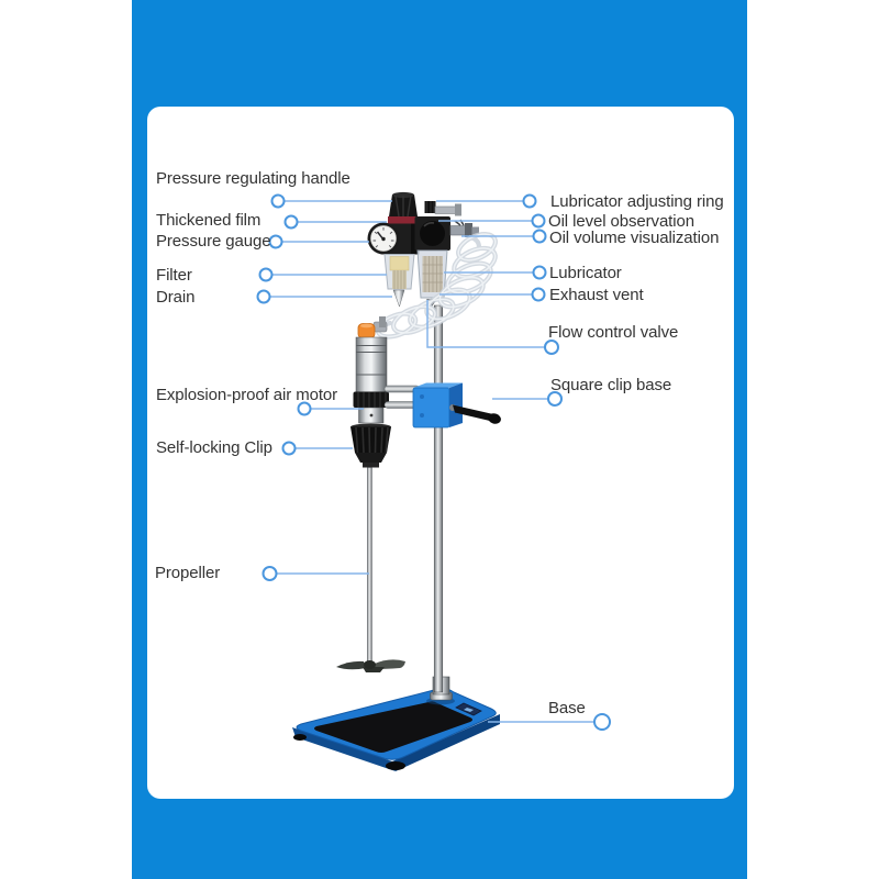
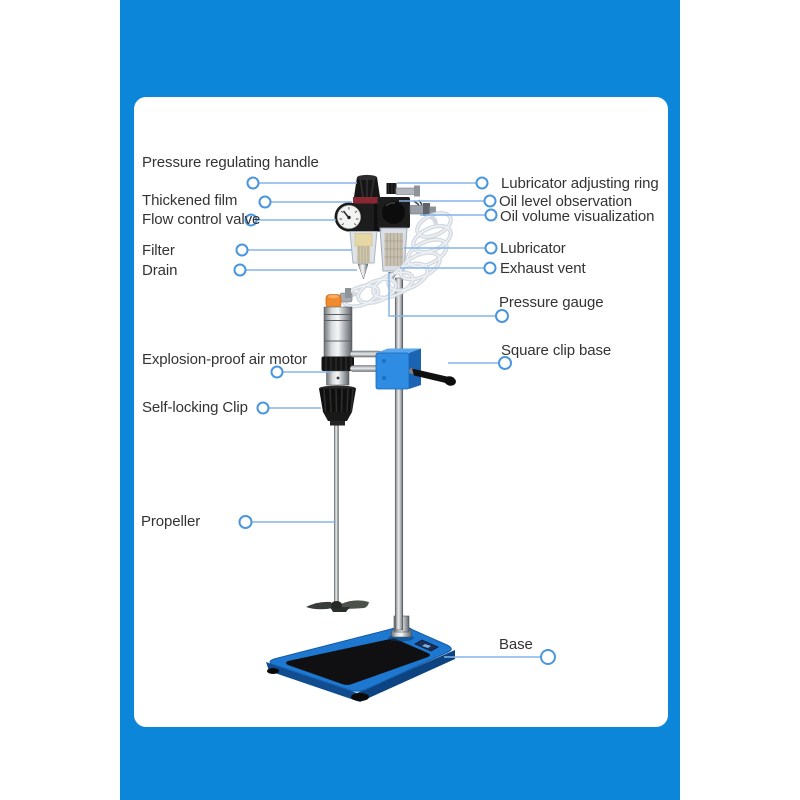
  Pressure regulating handle
  Thickened film
- Pressure gauge
+ Flow control valve
  Filter
  Drain
  Explosion-proof air motor
  Self-locking Clip
  Propeller
  Lubricator adjusting ring
  Oil level observation
  Oil volume visualization
  Lubricator
  Exhaust vent
- Flow control valve
+ Pressure gauge
  Square clip base
  Base
